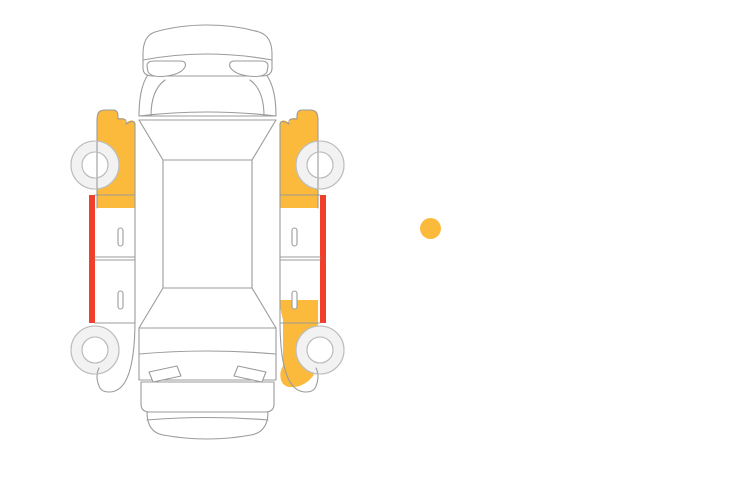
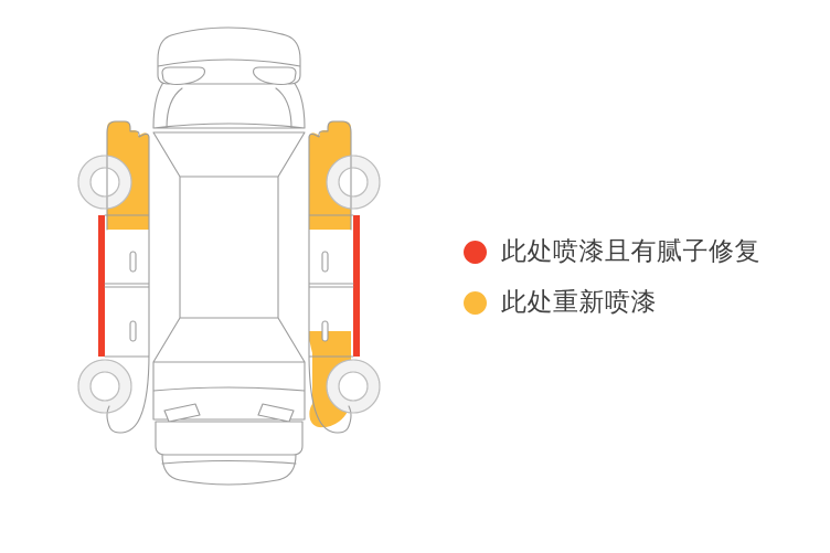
+ 此处喷漆且有腻子修复
+ 此处重新喷漆
